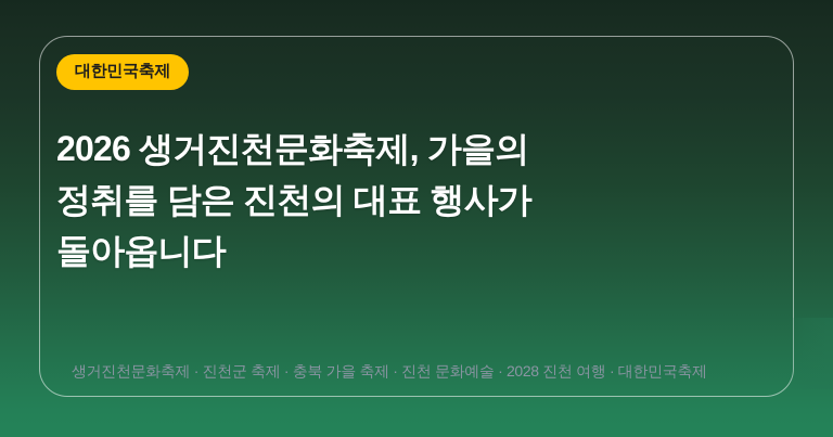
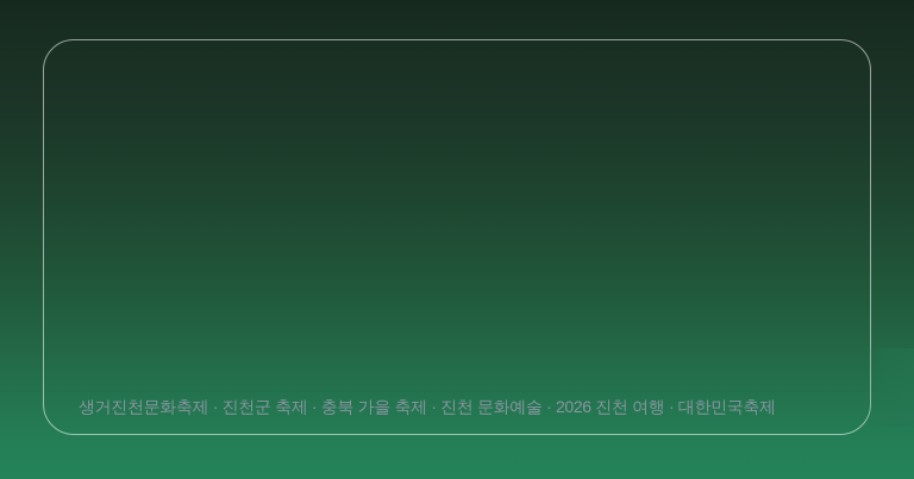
- 대한민국축제
- 2026 생거진천문화축제, 가을의
- 정취를 담은 진천의 대표 행사가
- 돌아옵니다
- 생거진천문화축제 · 진천군 축제 · 충북 가을 축제 · 진천 문화예술 · 2028 진천 여행 · 대한민국축제
+ 생거진천문화축제 · 진천군 축제 · 충북 가을 축제 · 진천 문화예술 · 2026 진천 여행 · 대한민국축제
